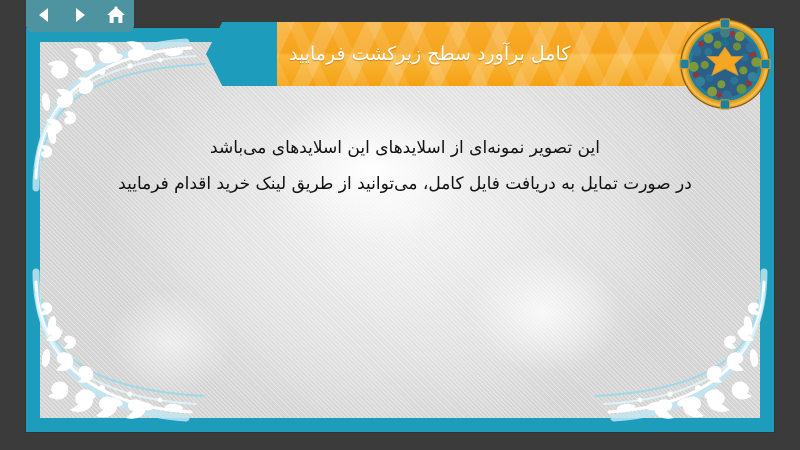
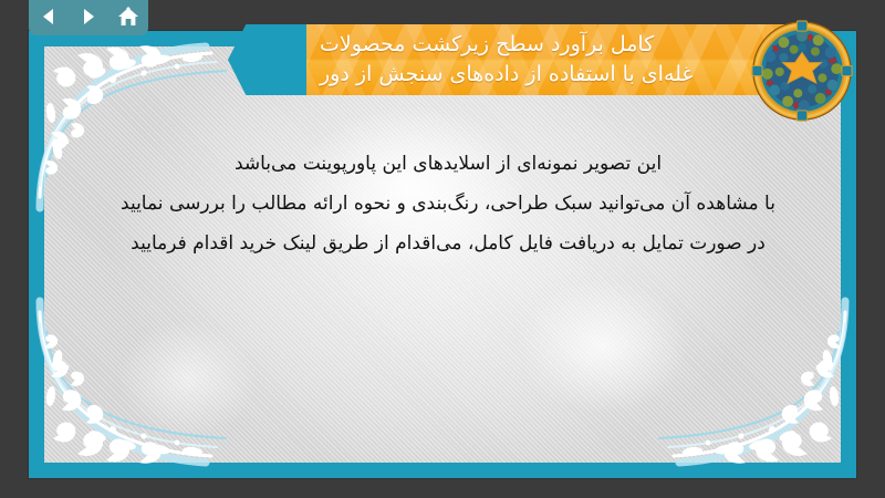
- کامل برآورد سطح زیرکشت فرمایید
+ کامل برآورد سطح زیرکشت محصولات
+ غله‌ای با استفاده از داده‌های سنجش از دور
- این تصویر نمونه‌ای از اسلایدهای این اسلایدهای می‌باشد
+ این تصویر نمونه‌ای از اسلایدهای این پاورپوینت می‌باشد
+ با مشاهده آن میتوانید سبک طراحی، رنگ‌بندی و نحوه ارائه مطالب را بررسی نمایید
- در صورت تمایل به دریافت فایل کامل، می‌توانید از طریق لینک خرید اقدام فرمایید
+ در صورت تمایل به دریافت فایل کامل، می‌اقدام از طریق لینک خرید اقدام فرمایید
